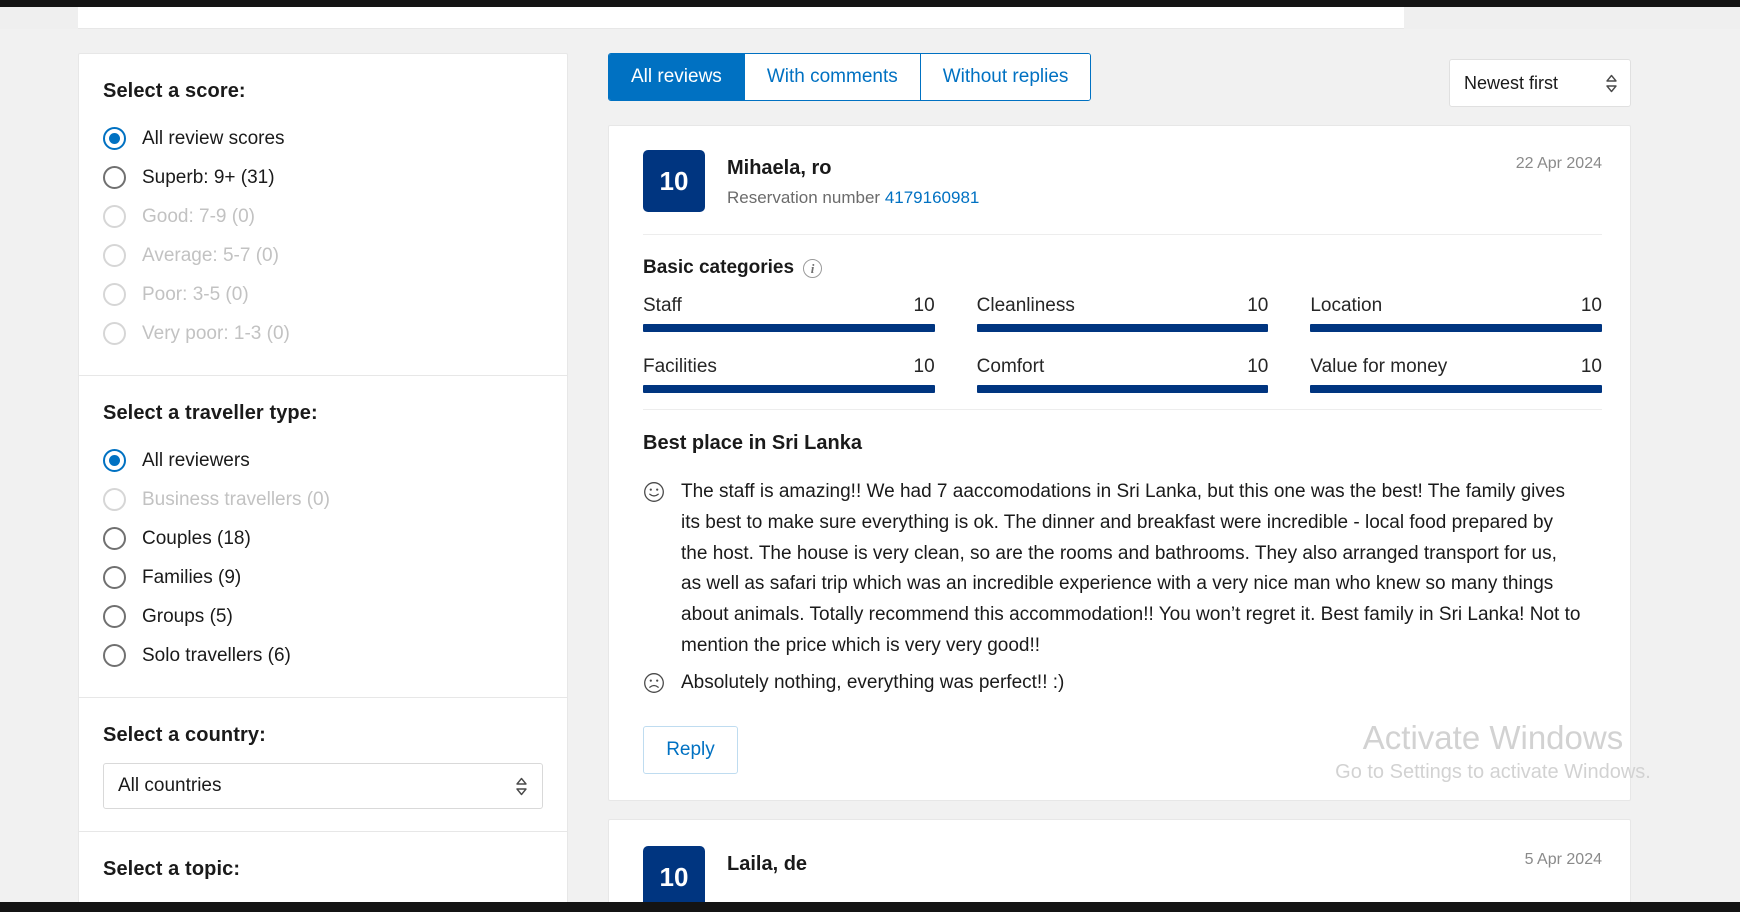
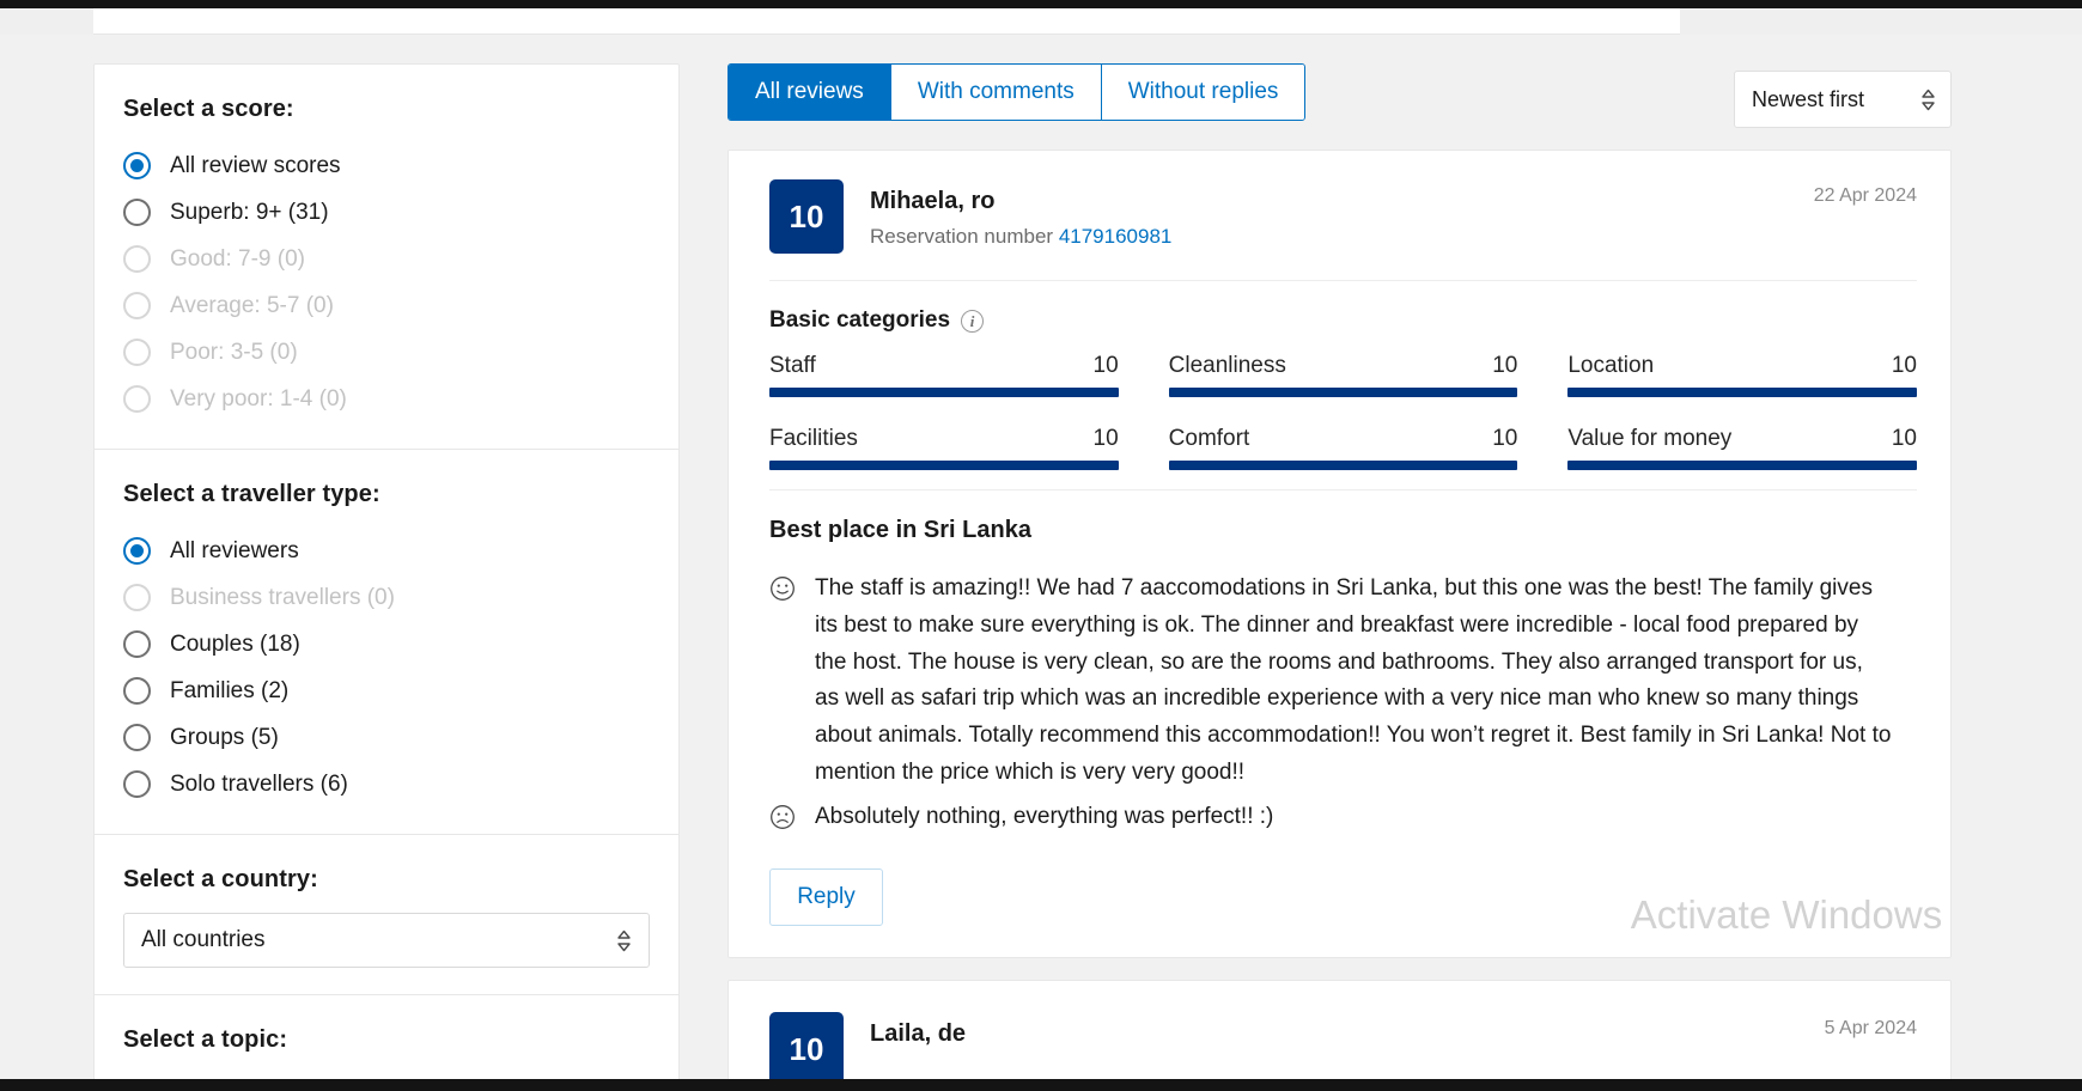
  Select a score:
  All review scores
  Superb: 9+ (31)
  Good: 7-9 (0)
  Average: 5-7 (0)
  Poor: 3-5 (0)
- Very poor: 1-3 (0)
+ Very poor: 1-4 (0)
  Select a traveller type:
  All reviewers
  Business travellers (0)
  Couples (18)
- Families (9)
+ Families (2)
  Groups (5)
  Solo travellers (6)
  Select a country:
  All countries
  Select a topic:
  All reviews
  With comments
  Without replies
  Newest first
  10
  Mihaela, ro
  Reservation number 4179160981
  22 Apr 2024
  Basic categories
  i
  Staff
  10
  Cleanliness
  10
  Location
  10
  Facilities
  10
  Comfort
  10
  Value for money
  10
  Best place in Sri Lanka
  The staff is amazing!! We had 7 aaccomodations in Sri Lanka, but this one was the best! The family gives its best to make sure everything is ok. The dinner and breakfast were incredible - local food prepared by the host. The house is very clean, so are the rooms and bathrooms. They also arranged transport for us, as well as safari trip which was an incredible experience with a very nice man who knew so many things about animals. Totally recommend this accommodation!! You won’t regret it. Best family in Sri Lanka! Not to mention the price which is very very good!!
  Absolutely nothing, everything was perfect!! :)
  Reply
  10
  Laila, de
  5 Apr 2024
  Activate Windows
- Go to Settings to activate Windows.
